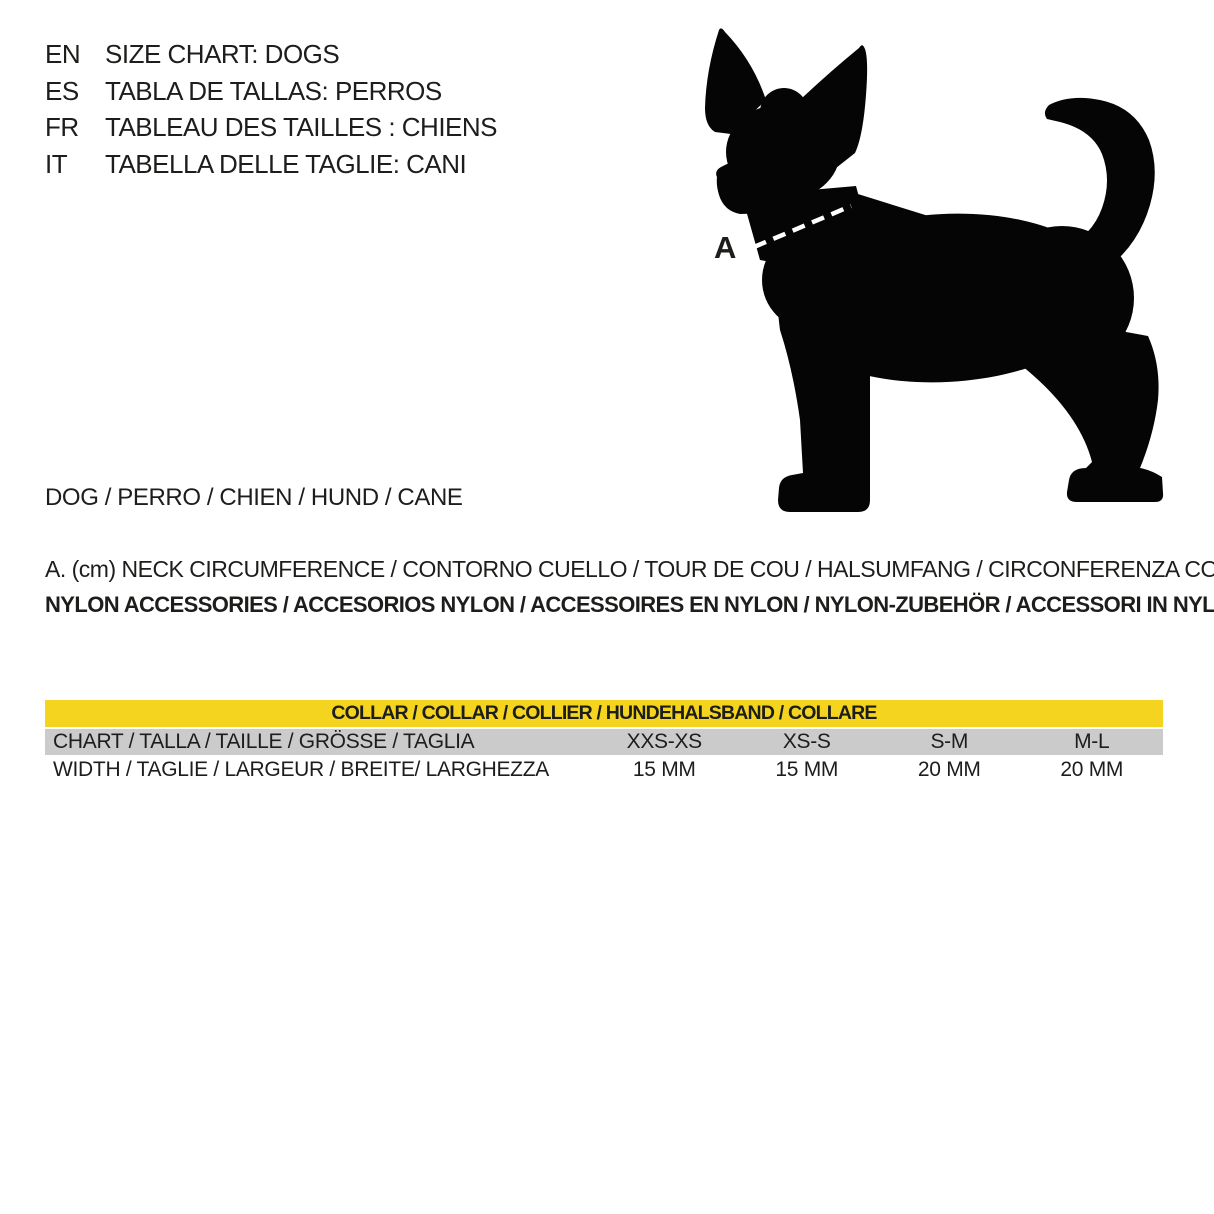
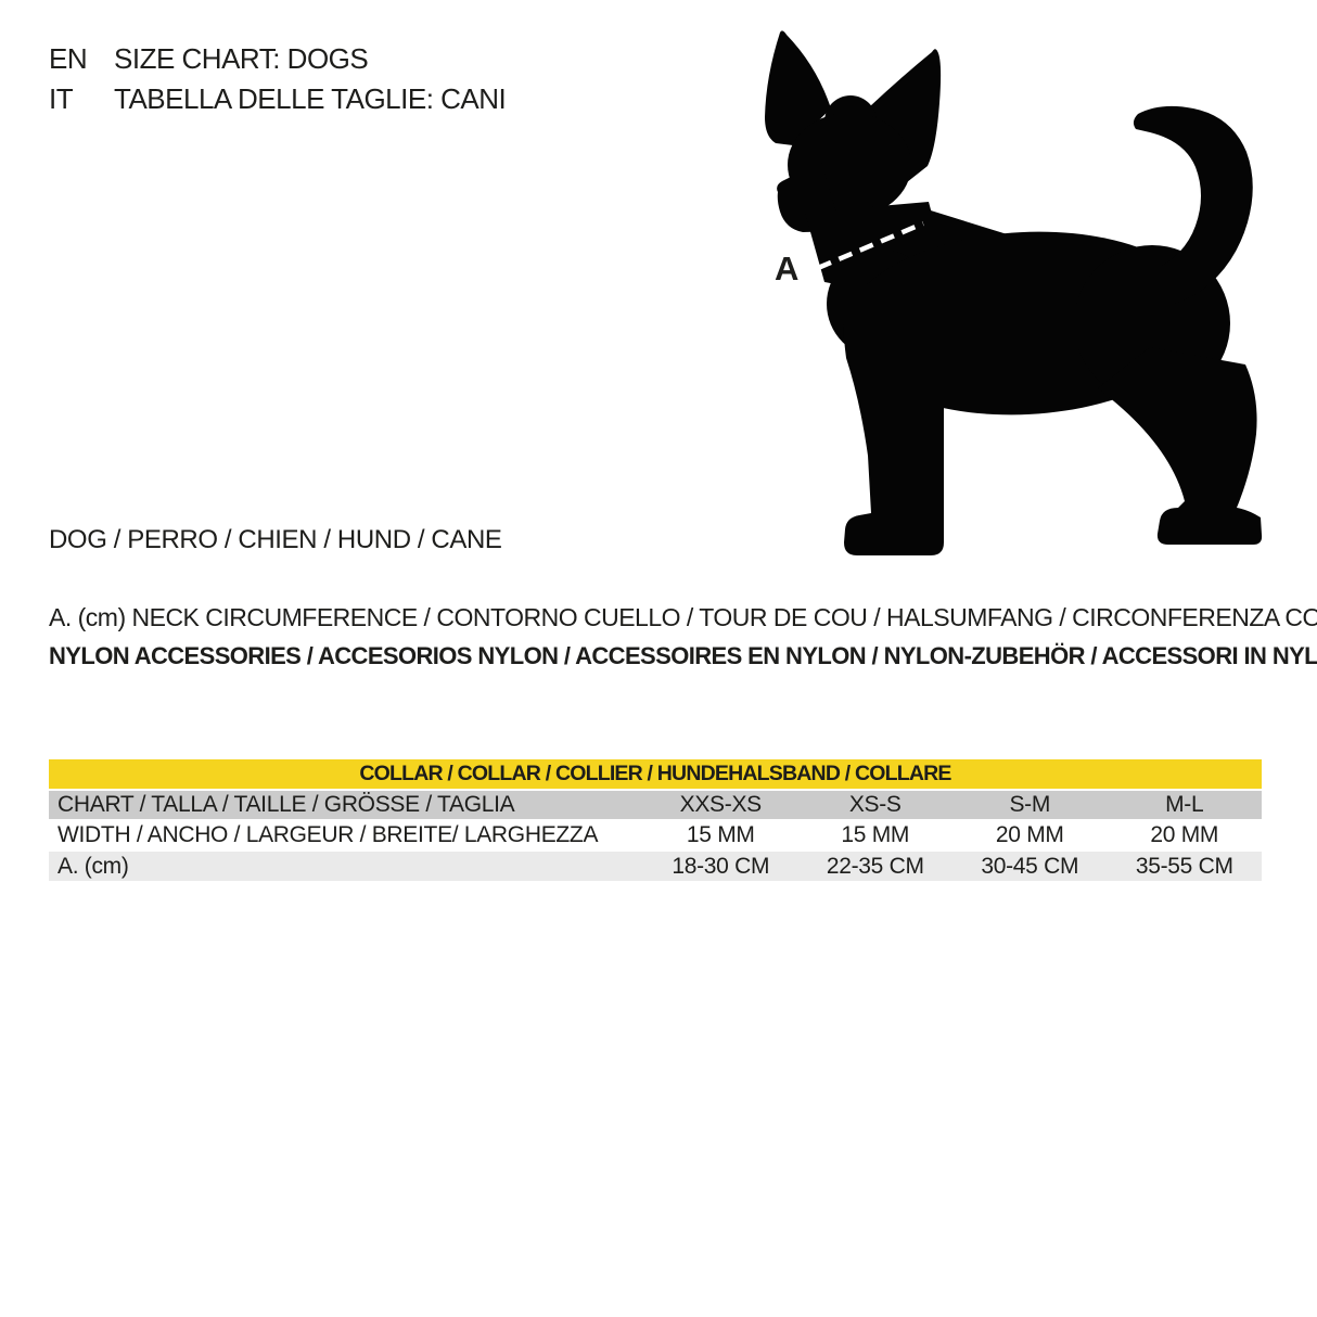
  EN SIZE CHART: DOGS
- ES TABLA DE TALLAS: PERROS
- FR TABLEAU DES TAILLES : CHIENS
  IT TABELLA DELLE TAGLIE: CANI
  A
  DOG / PERRO / CHIEN / HUND / CANE
  A. (cm) NECK CIRCUMFERENCE / CONTORNO CUELLO / TOUR DE COU / HALSUMFANG / CIRCONFERENZA CO
  NYLON ACCESSORIES / ACCESORIOS NYLON / ACCESSOIRES EN NYLON / NYLON-ZUBEHÖR / ACCESSORI IN NYL
  COLLAR / COLLAR / COLLIER / HUNDEHALSBAND / COLLARE
  CHART / TALLA / TAILLE / GRÖSSE / TAGLIA
  XXS-XS
  XS-S
  S-M
  M-L
- WIDTH / TAGLIE / LARGEUR / BREITE/ LARGHEZZA
+ WIDTH / ANCHO / LARGEUR / BREITE/ LARGHEZZA
  15 MM
  15 MM
  20 MM
  20 MM
+ A. (cm)
+ 18-30 CM
+ 22-35 CM
+ 30-45 CM
+ 35-55 CM
